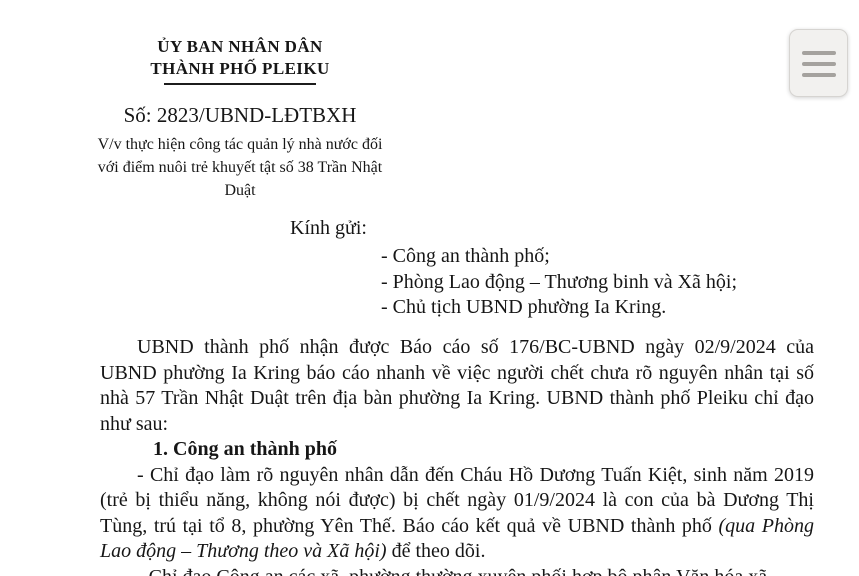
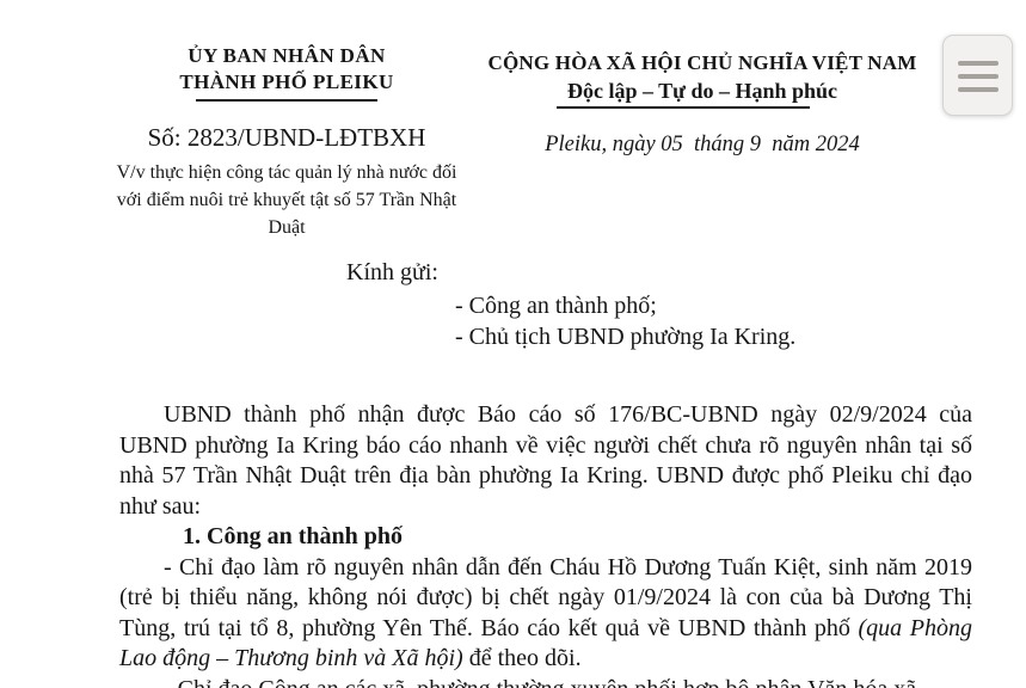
  ỦY BAN NHÂN DÂN
  THÀNH PHỐ PLEIKU
  Số: 2823/UBND-LĐTBXH
- V/v thực hiện công tác quản lý nhà nước đối với điểm nuôi trẻ khuyết tật số 38 Trần Nhật Duật
+ V/v thực hiện công tác quản lý nhà nước đối với điểm nuôi trẻ khuyết tật số 57 Trần Nhật Duật
+ CỘNG HÒA XÃ HỘI CHỦ NGHĨA VIỆT NAM
+ Độc lập – Tự do – Hạnh phúc
+ Pleiku, ngày 05 tháng 9 năm 2024
  Kính gửi:
  - Công an thành phố;
- - Phòng Lao động – Thương binh và Xã hội;
  - Chủ tịch UBND phường Ia Kring.
- UBND thành phố nhận được Báo cáo số 176/BC-UBND ngày 02/9/2024 của UBND phường Ia Kring báo cáo nhanh về việc người chết chưa rõ nguyên nhân tại số nhà 57 Trần Nhật Duật trên địa bàn phường Ia Kring. UBND thành phố Pleiku chỉ đạo như sau:
+ UBND thành phố nhận được Báo cáo số 176/BC-UBND ngày 02/9/2024 của UBND phường Ia Kring báo cáo nhanh về việc người chết chưa rõ nguyên nhân tại số nhà 57 Trần Nhật Duật trên địa bàn phường Ia Kring. UBND được phố Pleiku chỉ đạo như sau:
  1. Công an thành phố
- - Chỉ đạo làm rõ nguyên nhân dẫn đến Cháu Hồ Dương Tuấn Kiệt, sinh năm 2019 (trẻ bị thiểu năng, không nói được) bị chết ngày 01/9/2024 là con của bà Dương Thị Tùng, trú tại tổ 8, phường Yên Thế. Báo cáo kết quả về UBND thành phố (qua Phòng Lao động – Thương theo và Xã hội) để theo dõi.
+ - Chỉ đạo làm rõ nguyên nhân dẫn đến Cháu Hồ Dương Tuấn Kiệt, sinh năm 2019 (trẻ bị thiểu năng, không nói được) bị chết ngày 01/9/2024 là con của bà Dương Thị Tùng, trú tại tổ 8, phường Yên Thế. Báo cáo kết quả về UBND thành phố (qua Phòng Lao động – Thương binh và Xã hội) để theo dõi.
